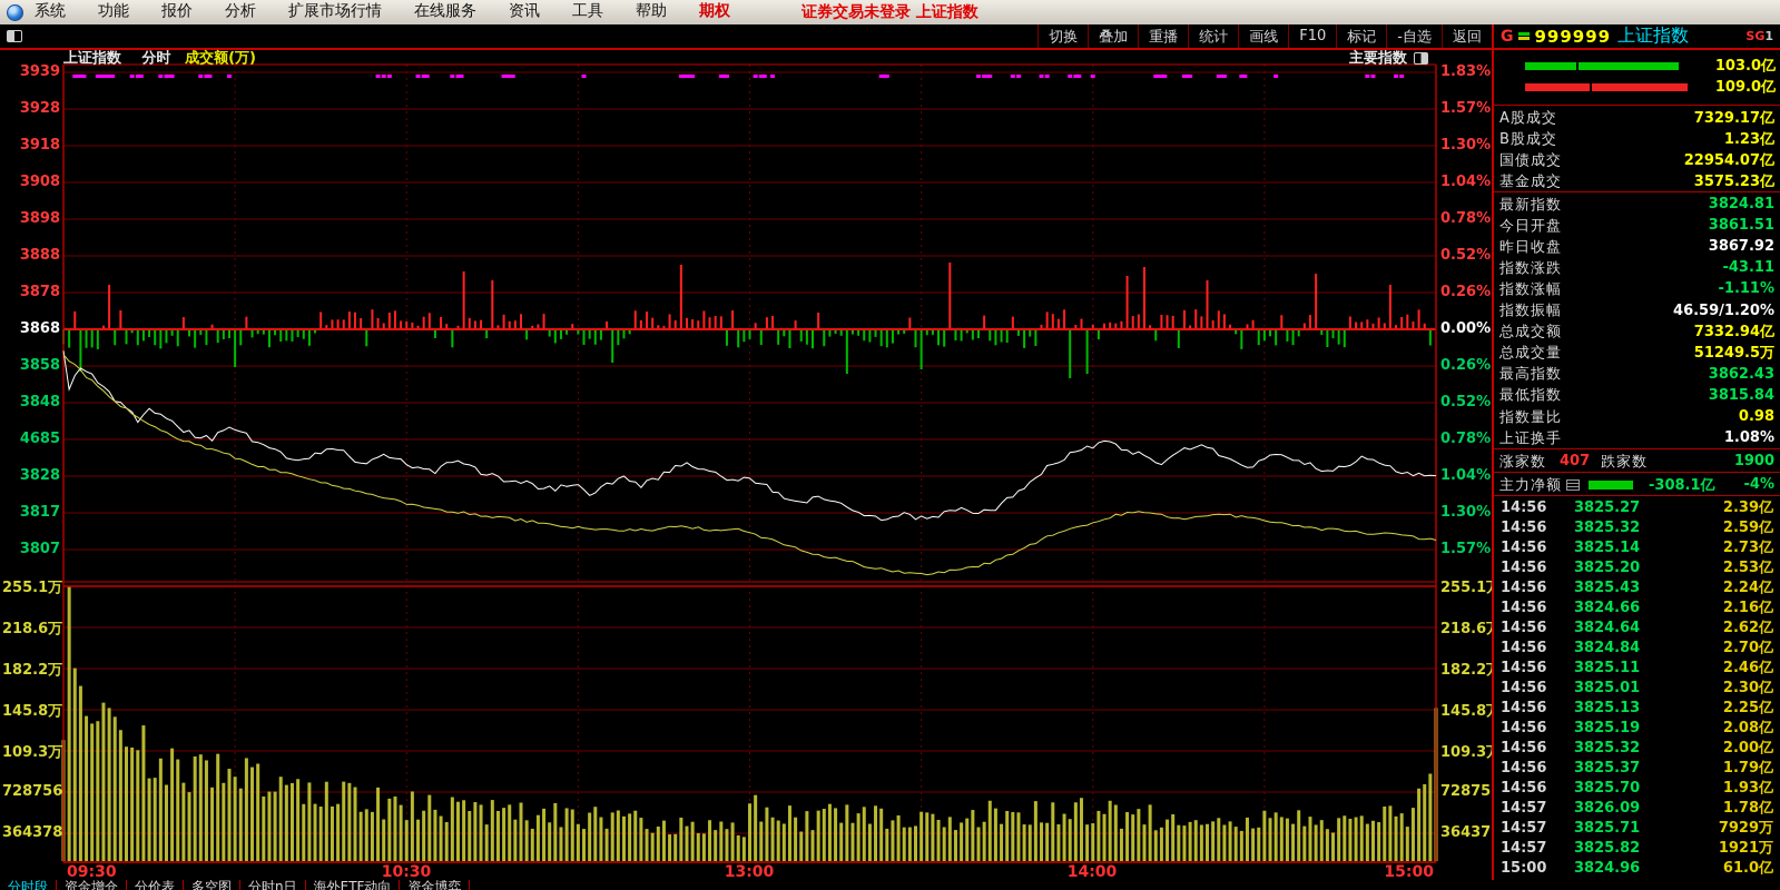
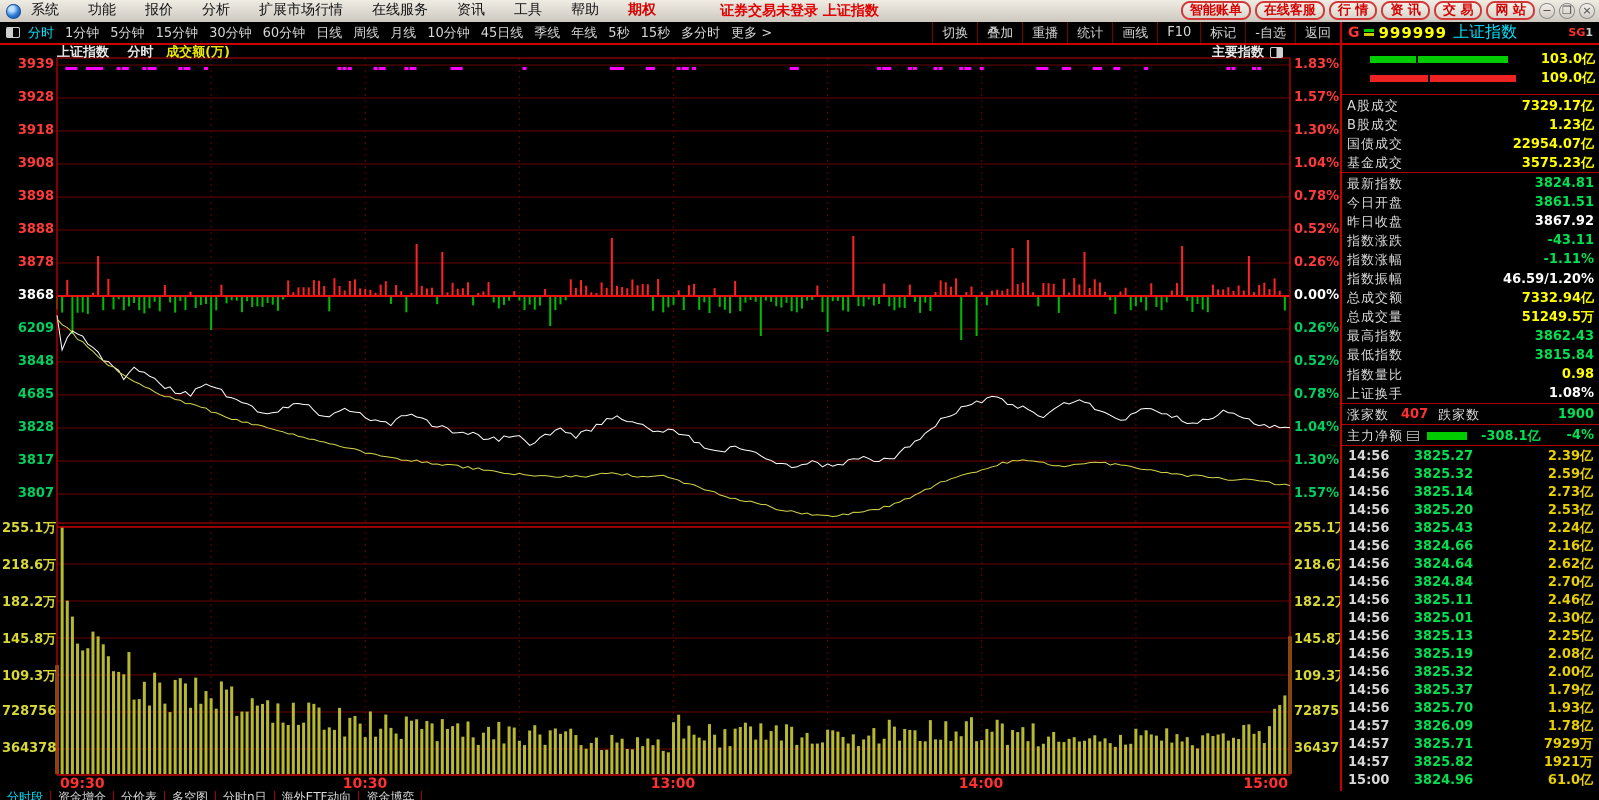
  系统
  功能
  报价
  分析
  扩展市场行情
  在线服务
  资讯
  工具
  帮助
  期权
  证券交易未登录 上证指数
+ 智能账单
+ 在线客服
+ 行 情
+ 资 讯
+ 交 易
+ 网 站
+ −
+ ❐
+ ×
+ 分时
+ 1分钟
+ 5分钟
+ 15分钟
+ 30分钟
+ 60分钟
+ 日线
+ 周线
+ 月线
+ 10分钟
+ 45日线
+ 季线
+ 年线
+ 5秒
+ 15秒
+ 多分时
+ 更多 >
  切换
  叠加
  重播
  统计
  画线
  F10
  标记
  -自选
  返回
  G
  999999
  上证指数
  SG1
  上证指数 分时 成交额(万)
  主要指数
  3939
  3928
  3918
  3908
  3898
  3888
  3878
  3868
- 3858
+ 6209
  3848
  4685
  3828
  3817
  3807
  1.83%
  1.57%
  1.30%
  1.04%
  0.78%
  0.52%
  0.26%
  0.00%
  0.26%
  0.52%
  0.78%
  1.04%
  1.30%
  1.57%
  255.1万
  255.1
  218.6万
  218.6
  182.2万
  182.2
  145.8万
  145.8
  109.3万
  109.3
  728756
  72875
  364378
  36437
  09:30
  10:30
  13:00
  14:00
  15:00
  103.0亿
  109.0亿
  A股成交
  7329.17亿
  B股成交
  1.23亿
  国债成交
  22954.07亿
  基金成交
  3575.23亿
  最新指数
  3824.81
  今日开盘
  3861.51
  昨日收盘
  3867.92
  指数涨跌
  -43.11
  指数涨幅
  -1.11%
  指数振幅
  46.59/1.20%
  总成交额
  7332.94亿
  总成交量
  51249.5万
  最高指数
  3862.43
  最低指数
  3815.84
  指数量比
  0.98
  上证换手
  1.08%
  涨家数
  407
  跌家数
  1900
  主力净额
  -308.1亿
  -4%
  14:56
  3825.27
  2.39亿
  14:56
  3825.32
  2.59亿
  14:56
  3825.14
  2.73亿
  14:56
  3825.20
  2.53亿
  14:56
  3825.43
  2.24亿
  14:56
  3824.66
  2.16亿
  14:56
  3824.64
  2.62亿
  14:56
  3824.84
  2.70亿
  14:56
  3825.11
  2.46亿
  14:56
  3825.01
  2.30亿
  14:56
  3825.13
  2.25亿
  14:56
  3825.19
  2.08亿
  14:56
  3825.32
  2.00亿
  14:56
  3825.37
  1.79亿
  14:56
  3825.70
  1.93亿
  14:57
  3826.09
  1.78亿
  14:57
  3825.71
  7929万
  14:57
  3825.82
  1921万
  15:00
  3824.96
  61.0亿
  分时段
  资金增仓
  分价表
  多空图
  分时n日
  海外ETF动向
  资金博弈
